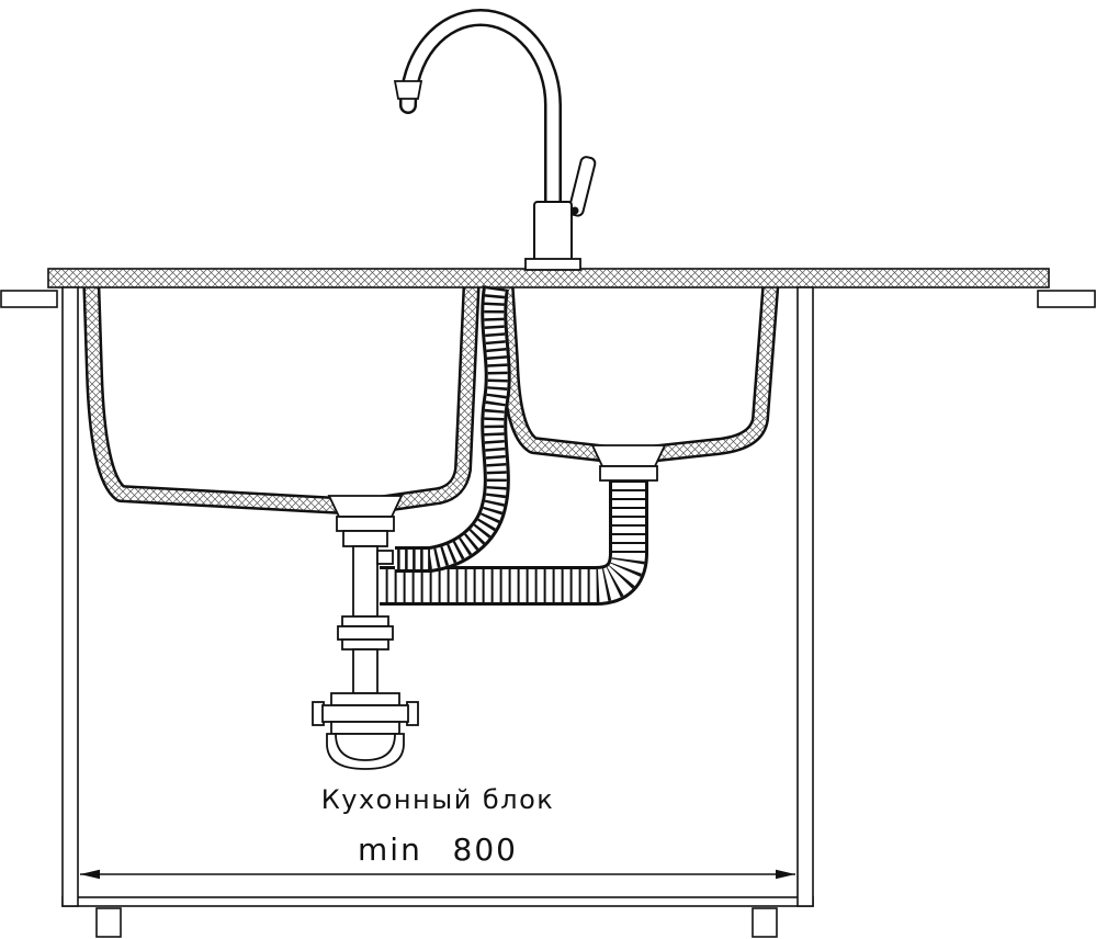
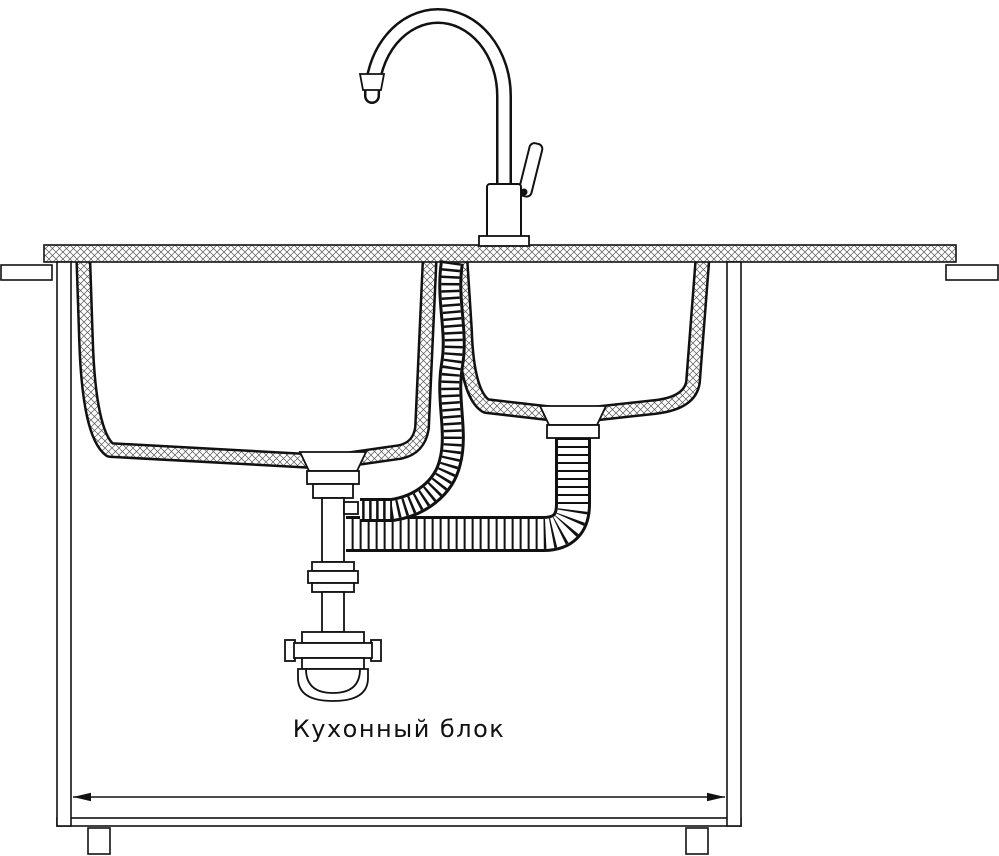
- min 800
  Кухонный блок
